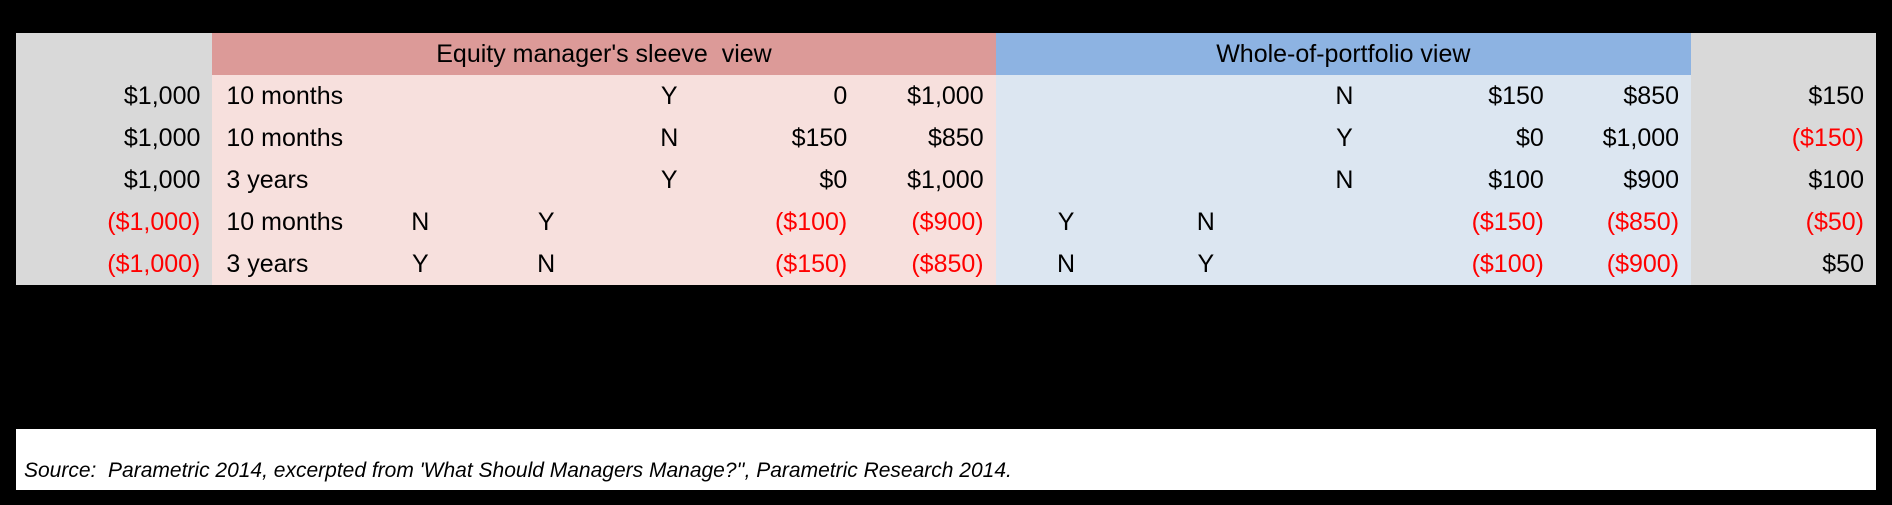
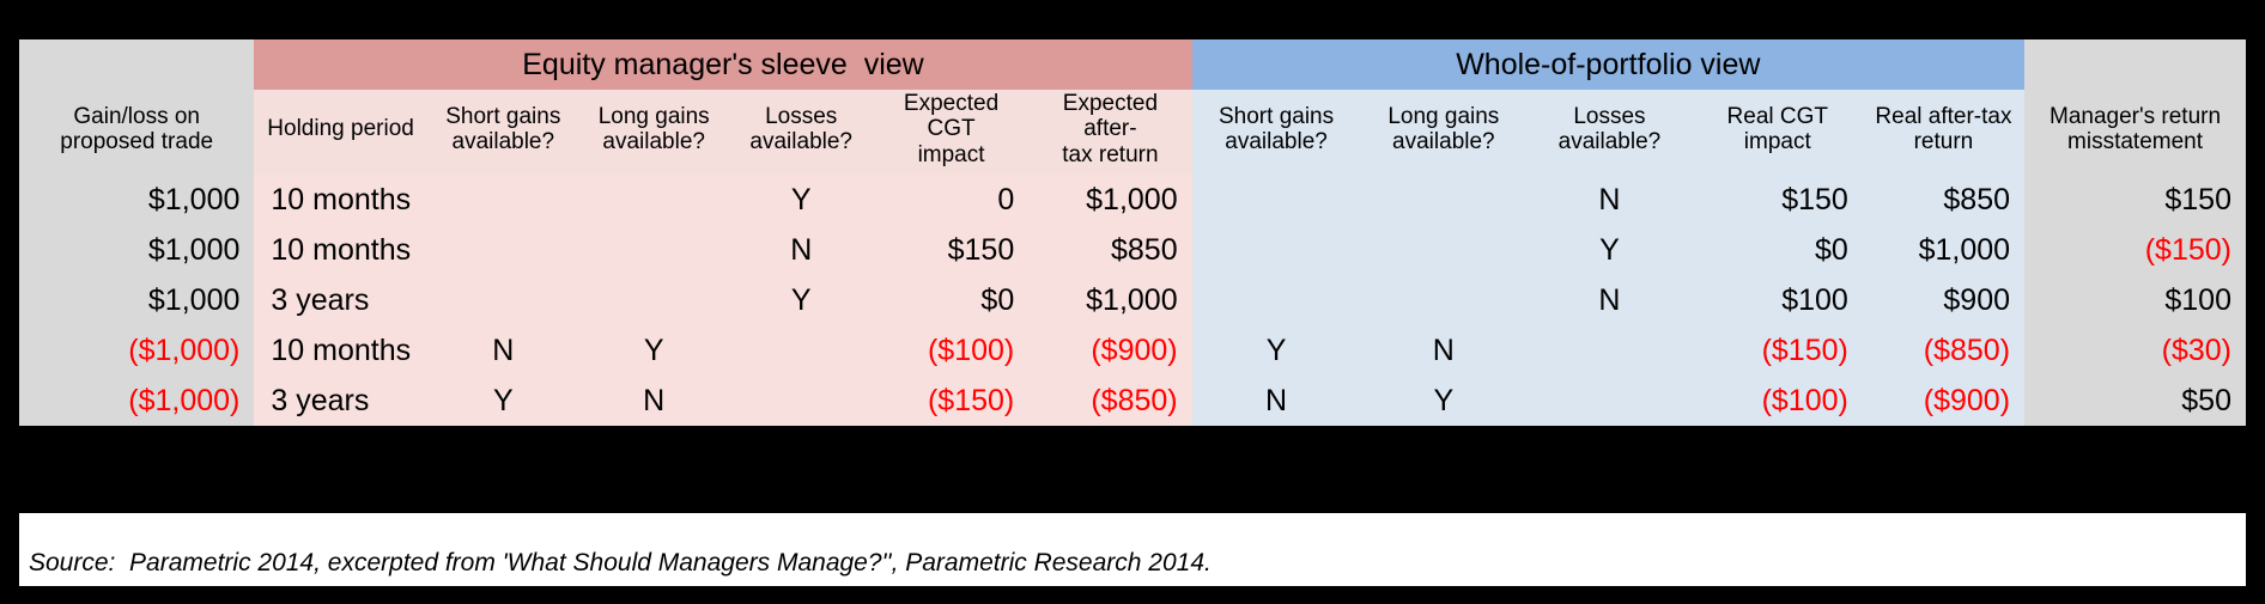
  	Equity manager's sleeve view	Whole-of-portfolio view
+ Gain/loss on proposed trade	Holding period	Short gains available?	Long gains available?	Losses available?	Expected CGT impact	Expected after- tax return	Short gains available?	Long gains available?	Losses available?	Real CGT impact	Real after-tax return	Manager's return misstatement
  $1,000	10 months			Y	0	$1,000			N	$150	$850	$150
  $1,000	10 months			N	$150	$850			Y	$0	$1,000	($150)
  $1,000	3 years			Y	$0	$1,000			N	$100	$900	$100
- ($1,000)	10 months	N	Y		($100)	($900)	Y	N		($150)	($850)	($50)
+ ($1,000)	10 months	N	Y		($100)	($900)	Y	N		($150)	($850)	($30)
  ($1,000)	3 years	Y	N		($150)	($850)	N	Y		($100)	($900)	$50
  Source: Parametric 2014, excerpted from 'What Should Managers Manage?'', Parametric Research 2014.
